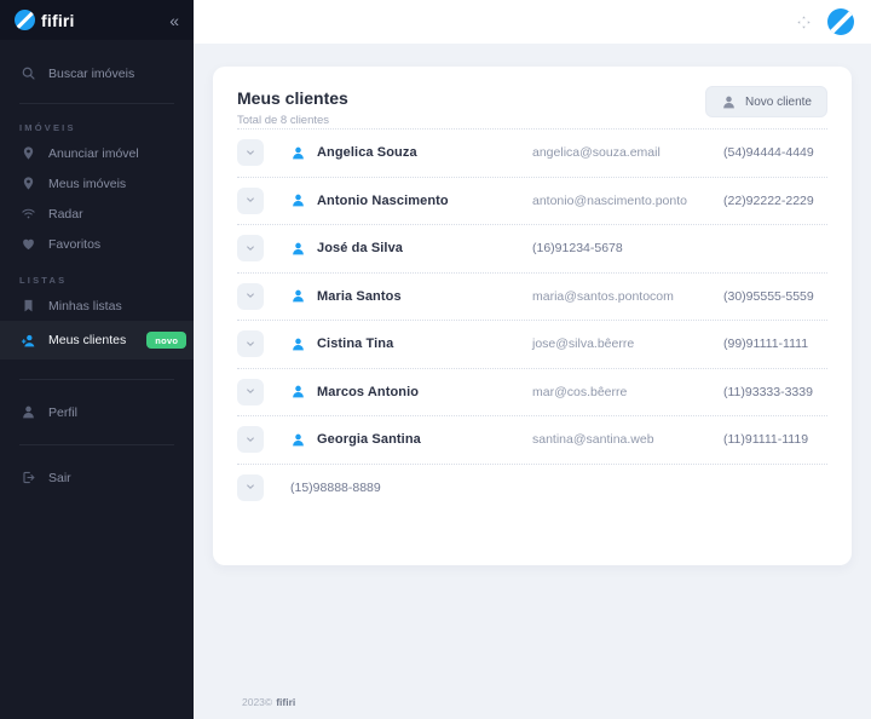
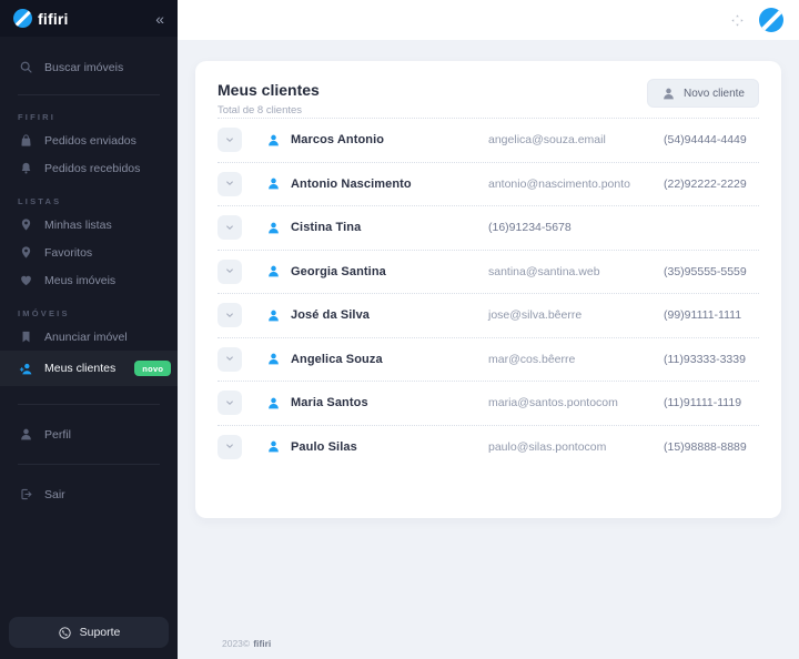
  fifiri
  «
  Buscar imóveis
+ FIFIRI
+ Pedidos enviados
+ Pedidos recebidos
- IMÓVEIS
+ LISTAS
- Anunciar imóvel
+ Minhas listas
- Meus imóveis
+ Favoritos
- Radar
- Favoritos
+ Meus imóveis
- LISTAS
+ IMÓVEIS
- Minhas listas
+ Anunciar imóvel
  Meus clientes
  novo
  Perfil
  Sair
+ Suporte
  Meus clientes
  Total de 8 clientes
  Novo cliente
- Angelica Souza
+ Marcos Antonio
  angelica@souza.email
  (54)94444-4449
  Antonio Nascimento
  antonio@nascimento.ponto
  (22)92222-2229
- José da Silva
+ Cistina Tina
  (16)91234-5678
- Maria Santos
+ Georgia Santina
- maria@santos.pontocom
+ santina@santina.web
- (30)95555-5559
+ (35)95555-5559
- Cistina Tina
+ José da Silva
  jose@silva.bêerre
  (99)91111-1111
- Marcos Antonio
+ Angelica Souza
  mar@cos.bêerre
  (11)93333-3339
- Georgia Santina
+ Maria Santos
- santina@santina.web
+ maria@santos.pontocom
  (11)91111-1119
+ Paulo Silas
+ paulo@silas.pontocom
  (15)98888-8889
  2023© fifiri
